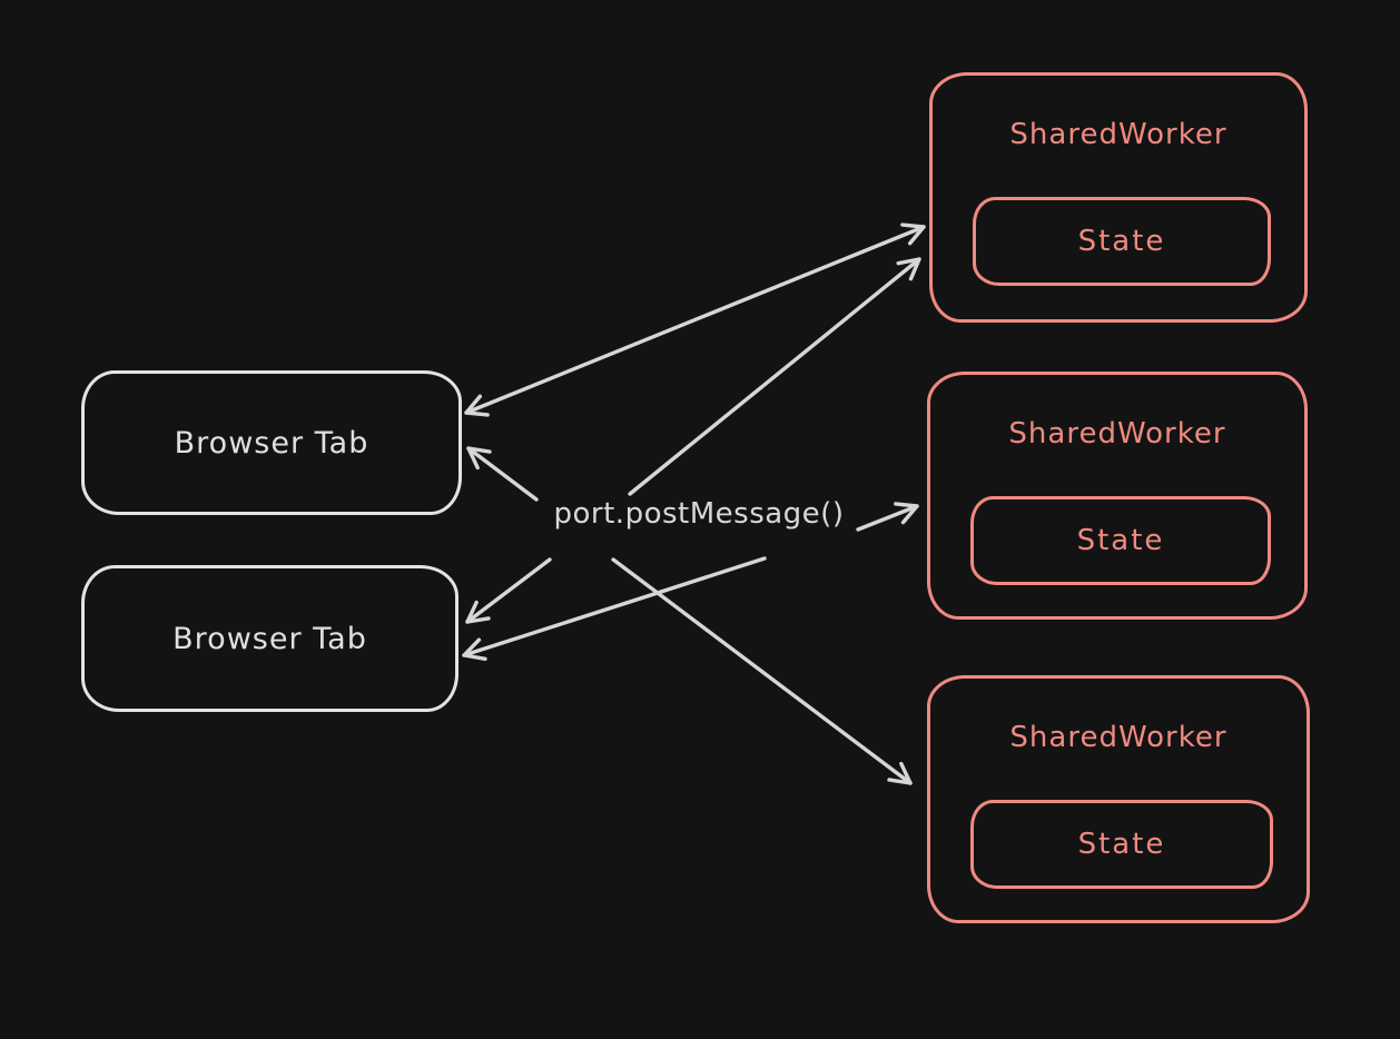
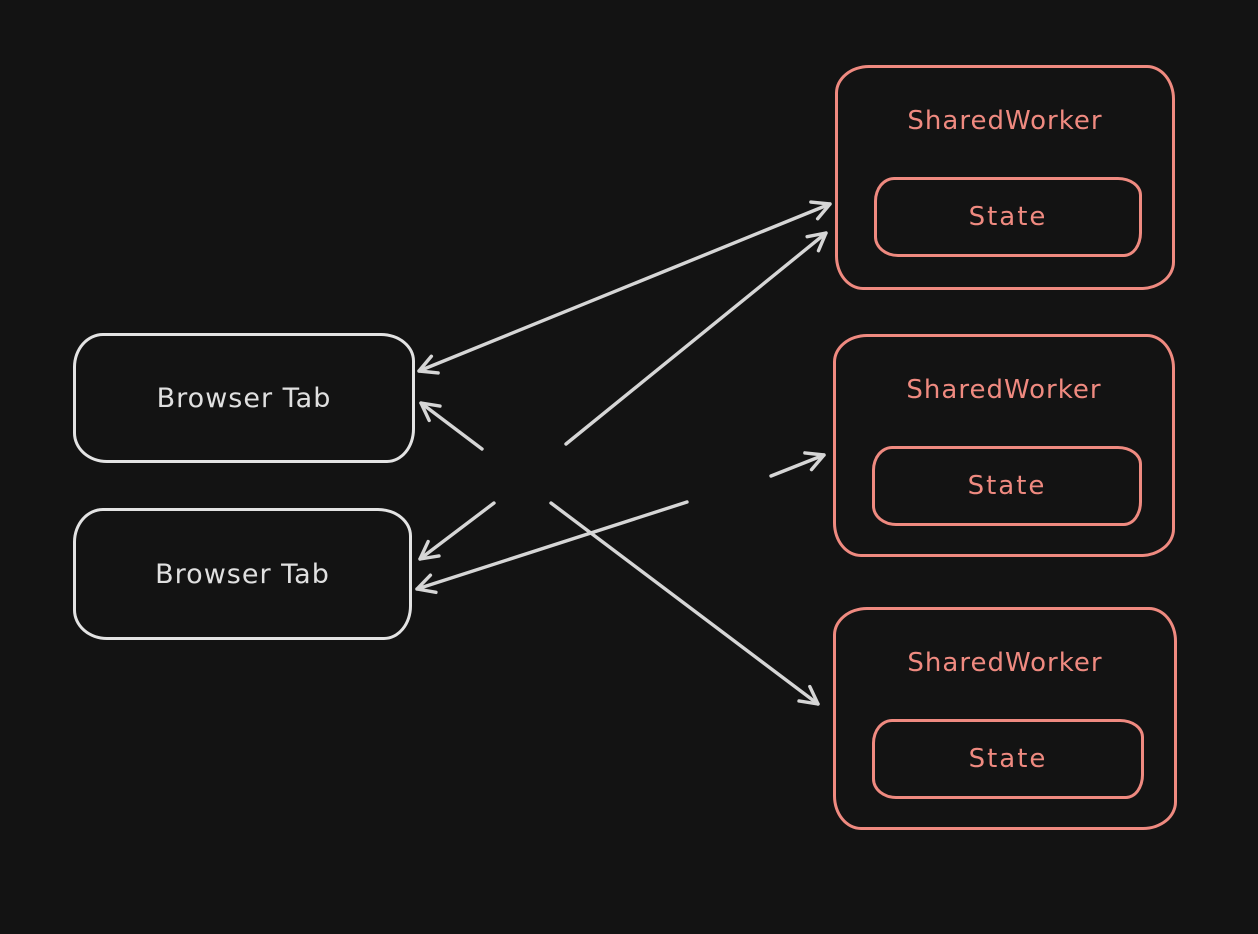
  Browser Tab
  Browser Tab
  SharedWorker
  State
  SharedWorker
  State
  SharedWorker
  State
- port.postMessage()
